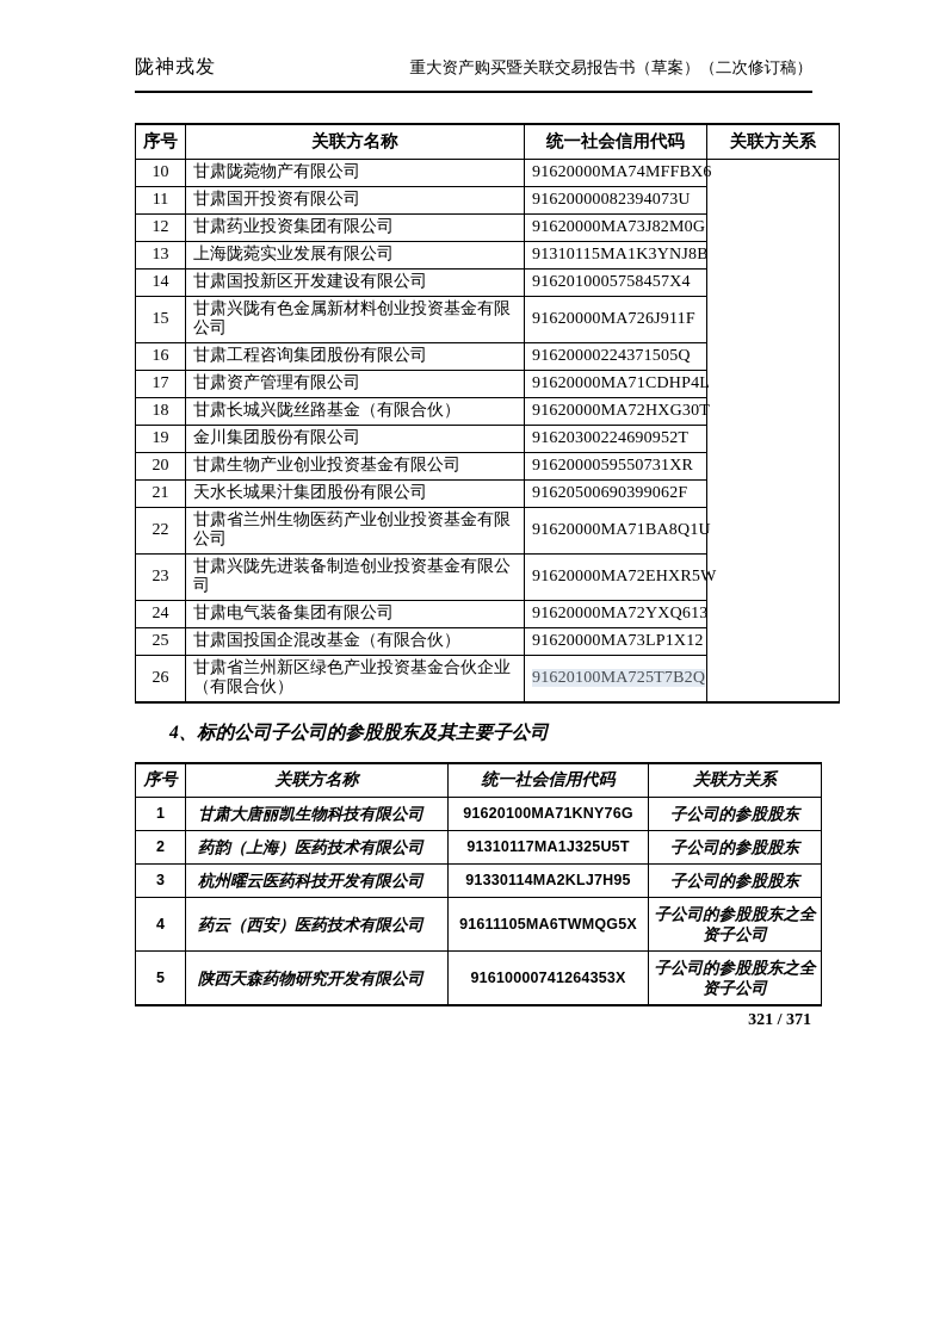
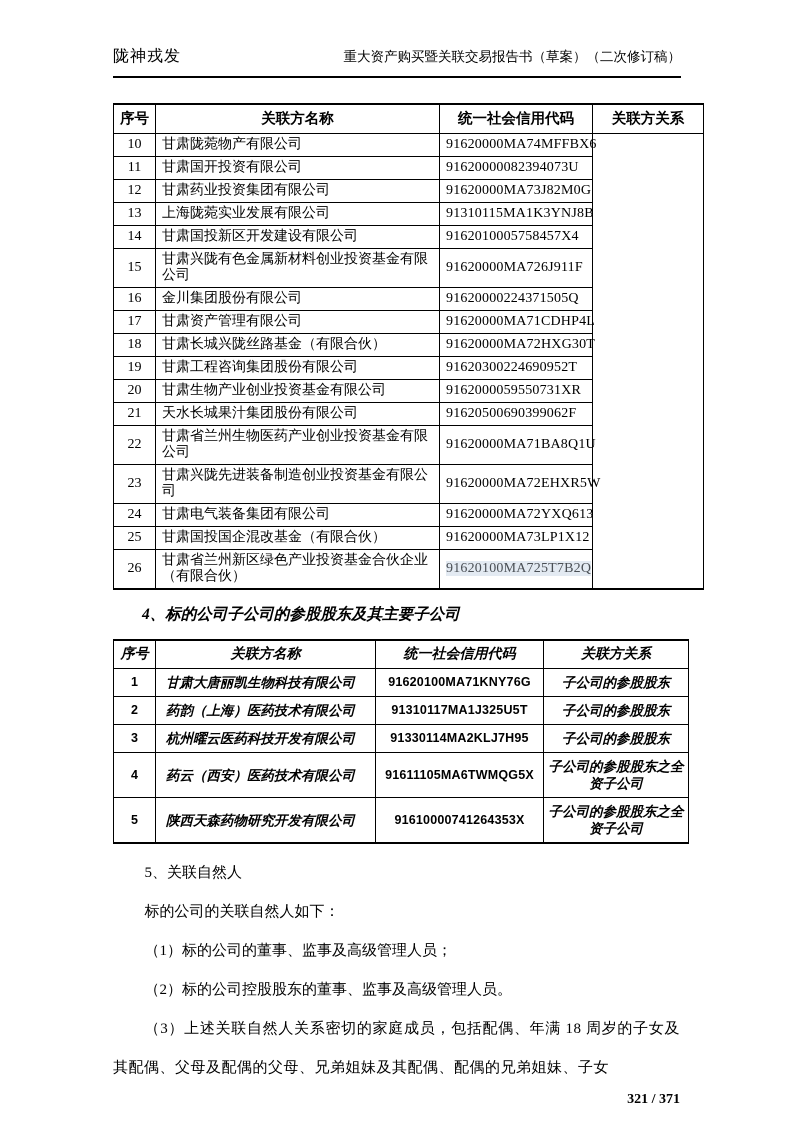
  陇神戎发
  重大资产购买暨关联交易报告书（草案）（二次修订稿）
  序号	关联方名称	统一社会信用代码	关联方关系
  10	甘肃陇菀物产有限公司	91620000MA74MFFBX6
  11	甘肃国开投资有限公司	91620000082394073U
  12	甘肃药业投资集团有限公司	91620000MA73J82M0G
  13	上海陇菀实业发展有限公司	91310115MA1K3YNJ8B
  14	甘肃国投新区开发建设有限公司	9162010005758457X4
  15	甘肃兴陇有色金属新材料创业投资基金有限公司	91620000MA726J911F
- 16	甘肃工程咨询集团股份有限公司	91620000224371505Q
+ 16	金川集团股份有限公司	91620000224371505Q
  17	甘肃资产管理有限公司	91620000MA71CDHP4L
  18	甘肃长城兴陇丝路基金（有限合伙）	91620000MA72HXG30T
- 19	金川集团股份有限公司	91620300224690952T
+ 19	甘肃工程咨询集团股份有限公司	91620300224690952T
  20	甘肃生物产业创业投资基金有限公司	9162000059550731XR
  21	天水长城果汁集团股份有限公司	91620500690399062F
  22	甘肃省兰州生物医药产业创业投资基金有限公司	91620000MA71BA8Q1U
  23	甘肃兴陇先进装备制造创业投资基金有限公司	91620000MA72EHXR5W
  24	甘肃电气装备集团有限公司	91620000MA72YXQ613
  25	甘肃国投国企混改基金（有限合伙）	91620000MA73LP1X12
  26	甘肃省兰州新区绿色产业投资基金合伙企业（有限合伙）	91620100MA725T7B2Q
  4、标的公司子公司的参股股东及其主要子公司
  序号	关联方名称	统一社会信用代码	关联方关系
  1	甘肃大唐丽凯生物科技有限公司	91620100MA71KNY76G	子公司的参股股东
  2	药韵（上海）医药技术有限公司	91310117MA1J325U5T	子公司的参股股东
  3	杭州曜云医药科技开发有限公司	91330114MA2KLJ7H95	子公司的参股股东
  4	药云（西安）医药技术有限公司	91611105MA6TWMQG5X	子公司的参股股东之全资子公司
  5	陕西天森药物研究开发有限公司	91610000741264353X	子公司的参股股东之全资子公司
+ 5、关联自然人
+ 标的公司的关联自然人如下：
+ （1）标的公司的董事、监事及高级管理人员；
+ （2）标的公司控股股东的董事、监事及高级管理人员。
+ （3）上述关联自然人关系密切的家庭成员，包括配偶、年满 18 周岁的子女及其配偶、父母及配偶的父母、兄弟姐妹及其配偶、配偶的兄弟姐妹、子女
  321 / 371
